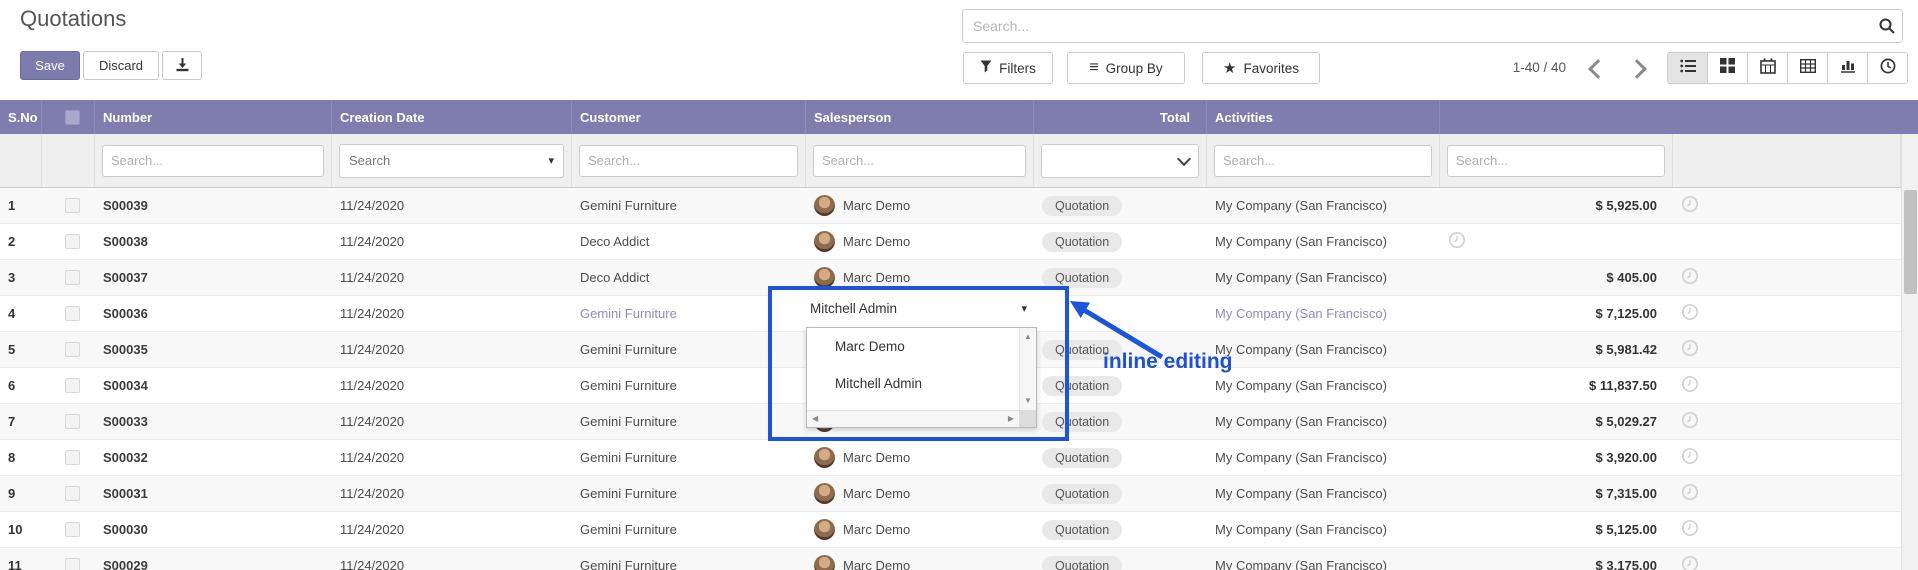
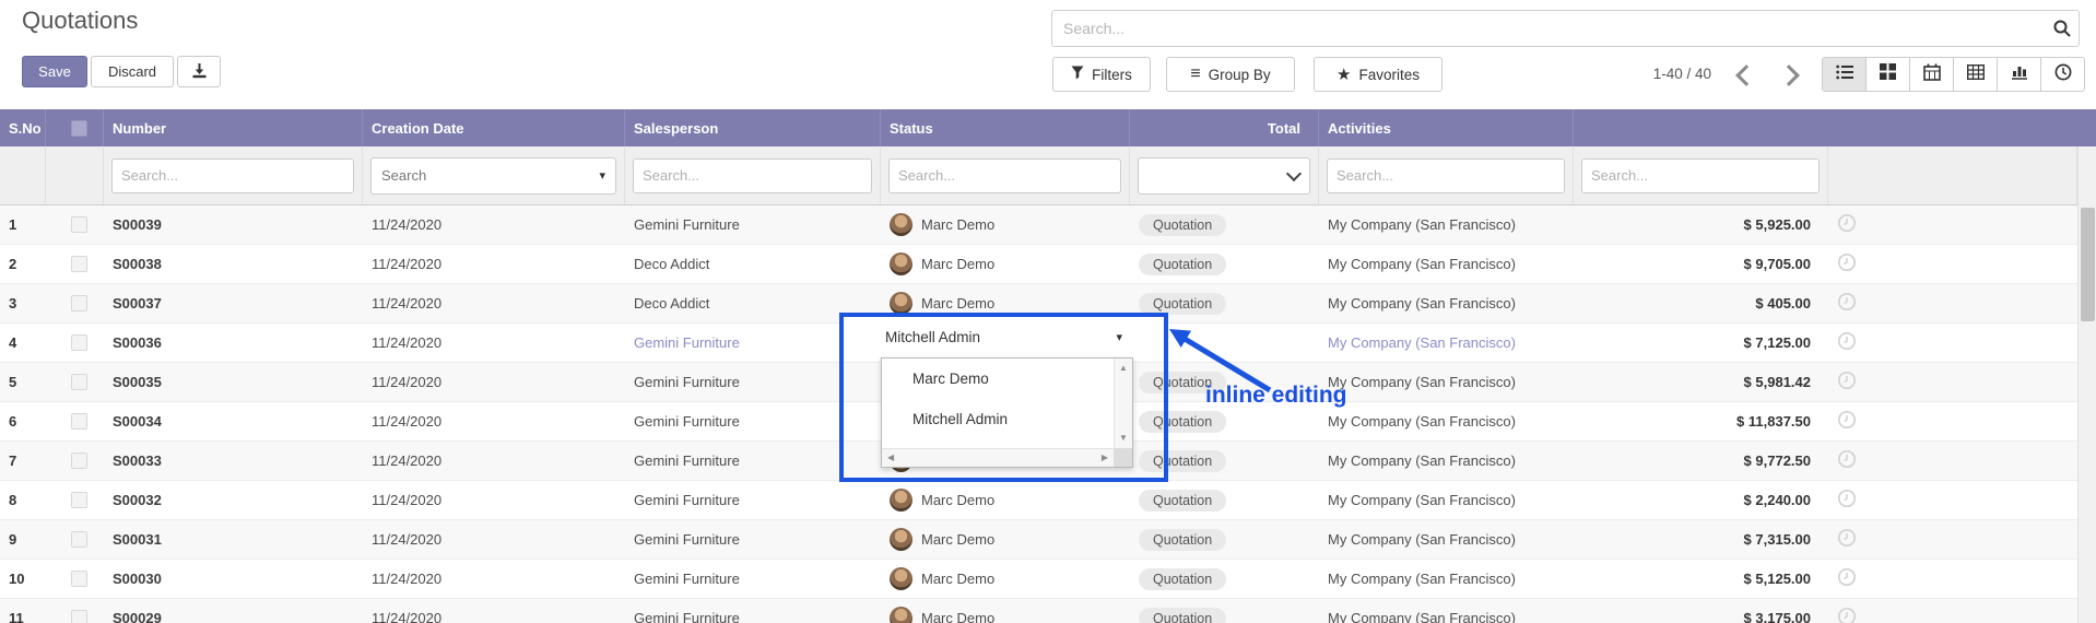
  Quotations
  Save
  Discard
  Search...
  Filters
  ≡
  Group By
  ★
  Favorites
  1-40 / 40
  S.No
  Number
  Creation Date
- Customer
  Salesperson
+ Status
  Total
  Activities
  Search...
  Search
  ▾
  Search...
  Search...
  Search...
  Search...
  1
  S00039
  11/24/2020
  Gemini Furniture
  Marc Demo
  Quotation
  My Company (San Francisco)
  $ 5,925.00
  2
  S00038
  11/24/2020
  Deco Addict
  Marc Demo
  Quotation
  My Company (San Francisco)
+ $ 9,705.00
  3
  S00037
  11/24/2020
  Deco Addict
  Marc Demo
  Quotation
  My Company (San Francisco)
  $ 405.00
  4
  S00036
  11/24/2020
  Gemini Furniture
  My Company (San Francisco)
  $ 7,125.00
  5
  S00035
  11/24/2020
  Gemini Furniture
  Quotation
  My Company (San Francisco)
  $ 5,981.42
  6
  S00034
  11/24/2020
  Gemini Furniture
  Quotation
  My Company (San Francisco)
  $ 11,837.50
  7
  S00033
  11/24/2020
  Gemini Furniture
  Quotation
  My Company (San Francisco)
- $ 5,029.27
+ $ 9,772.50
  8
  S00032
  11/24/2020
  Gemini Furniture
  Marc Demo
  Quotation
  My Company (San Francisco)
- $ 3,920.00
+ $ 2,240.00
  9
  S00031
  11/24/2020
  Gemini Furniture
  Marc Demo
  Quotation
  My Company (San Francisco)
  $ 7,315.00
  10
  S00030
  11/24/2020
  Gemini Furniture
  Marc Demo
  Quotation
  My Company (San Francisco)
  $ 5,125.00
  11
  S00029
  11/24/2020
  Gemini Furniture
  Marc Demo
  Quotation
  My Company (San Francisco)
  $ 3,175.00
  Mitchell Admin
  ▾
  Marc Demo
  Mitchell Admin
  ▲
  ▼
  ◀
  ▶
  inline editing
